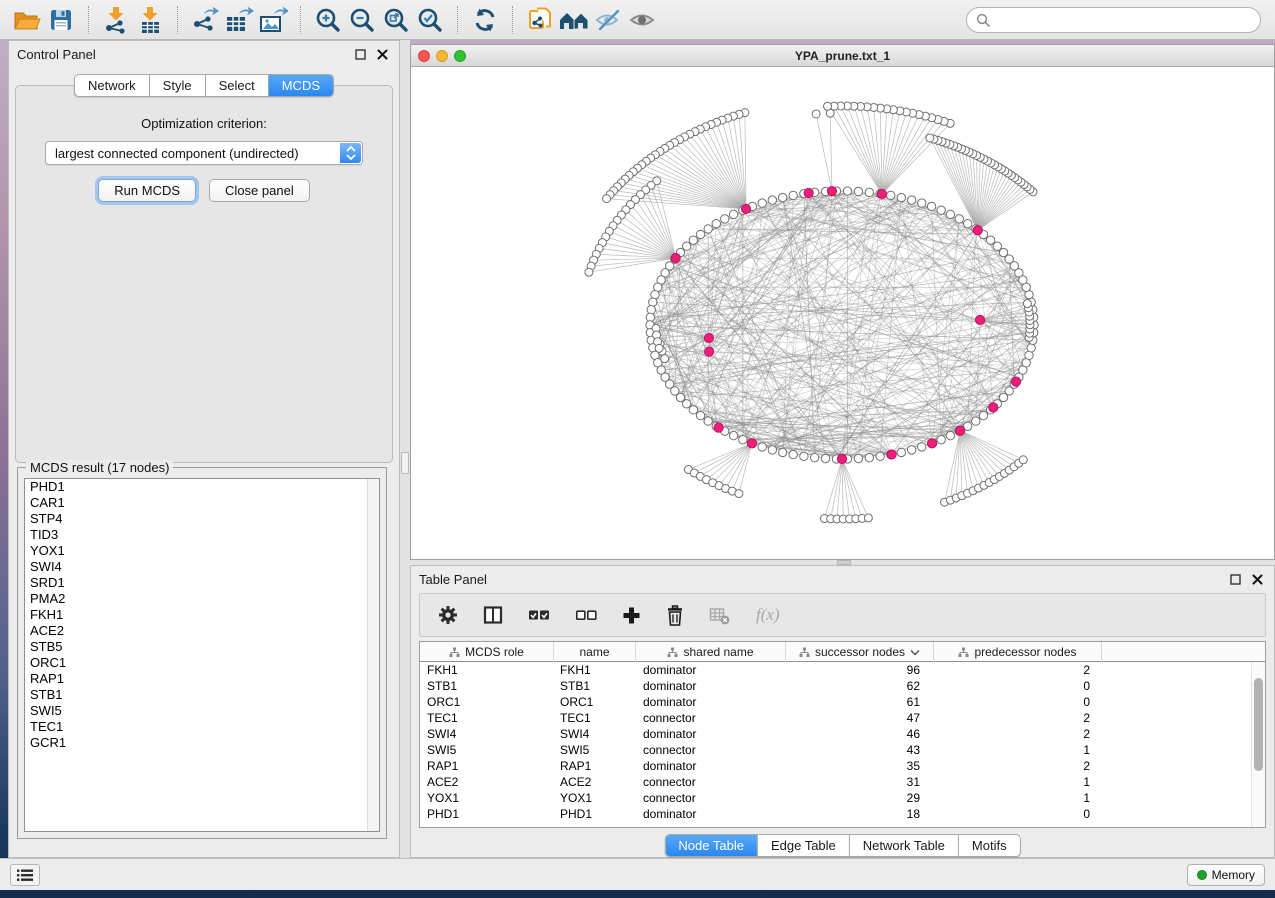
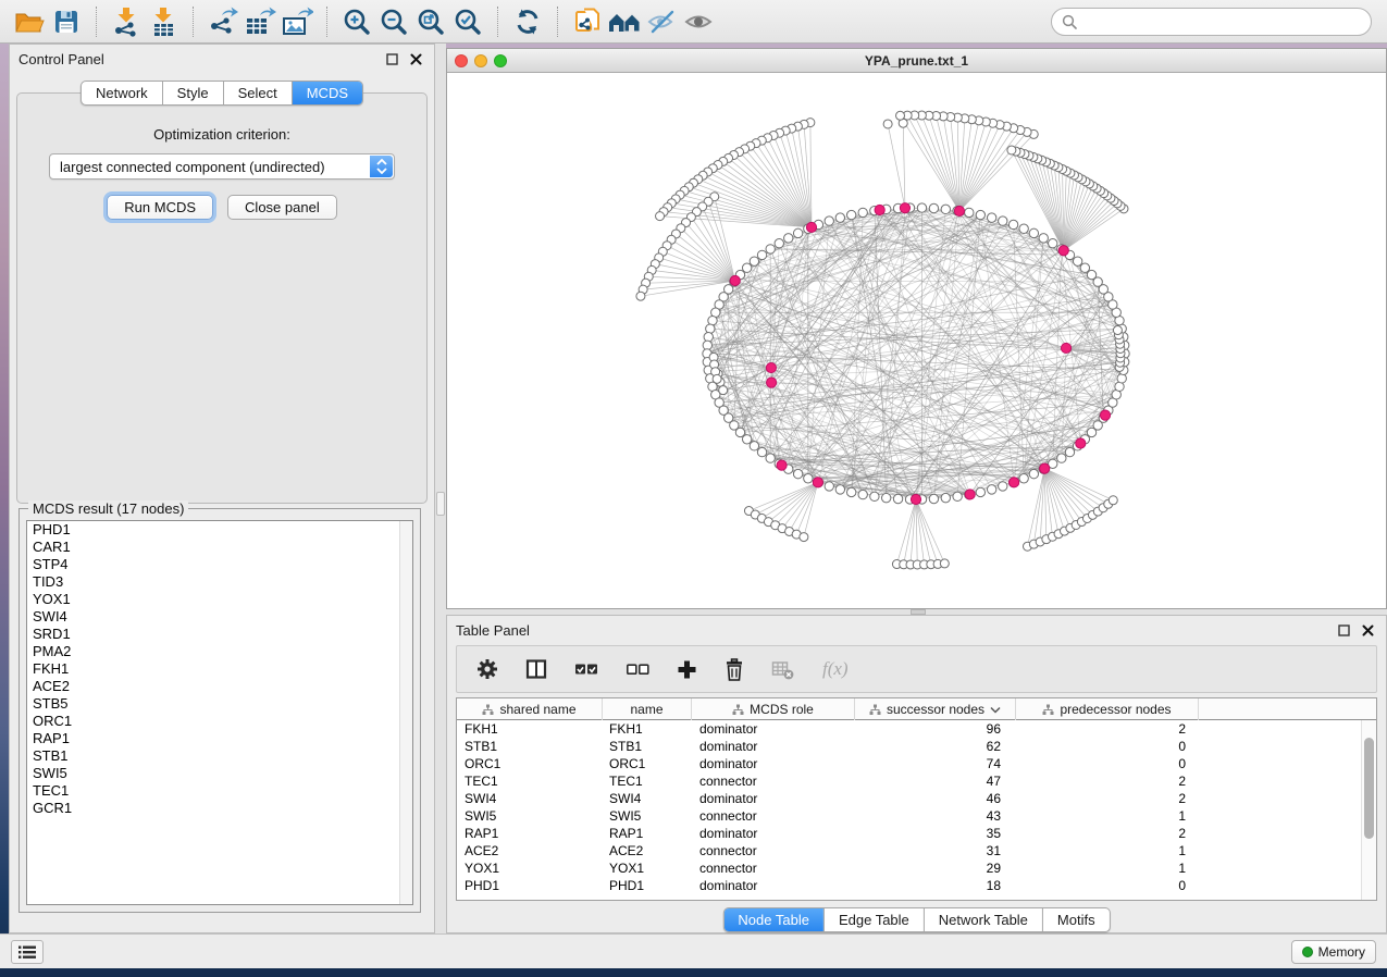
  Control Panel
  Network
  Style
  Select
  MCDS
  Optimization criterion:
  largest connected component (undirected)
  Run MCDS
  Close panel
  MCDS result (17 nodes)
  PHD1
  CAR1
  STP4
  TID3
  YOX1
  SWI4
  SRD1
  PMA2
  FKH1
  ACE2
  STB5
  ORC1
  RAP1
  STB1
  SWI5
  TEC1
  GCR1
  YPA_prune.txt_1
  Table Panel
  f(x)
- MCDS role
+ shared name
  name
- shared name
+ MCDS role
  successor nodes
  predecessor nodes
  FKH1
  FKH1
  dominator
  96
  2
  STB1
  STB1
  dominator
  62
  0
  ORC1
  ORC1
  dominator
- 61
+ 74
  0
  TEC1
  TEC1
  connector
  47
  2
  SWI4
  SWI4
  dominator
  46
  2
  SWI5
  SWI5
  connector
  43
  1
  RAP1
  RAP1
  dominator
  35
  2
  ACE2
  ACE2
  connector
  31
  1
  YOX1
  YOX1
  connector
  29
  1
  PHD1
  PHD1
  dominator
  18
  0
  Node Table
  Edge Table
  Network Table
  Motifs
  Memory
